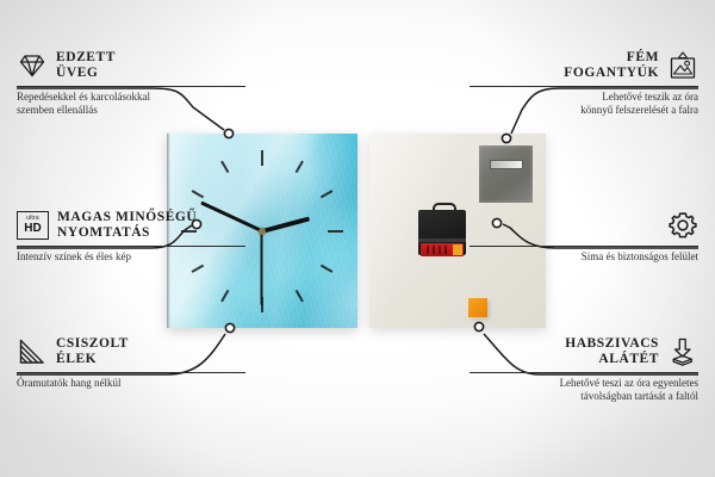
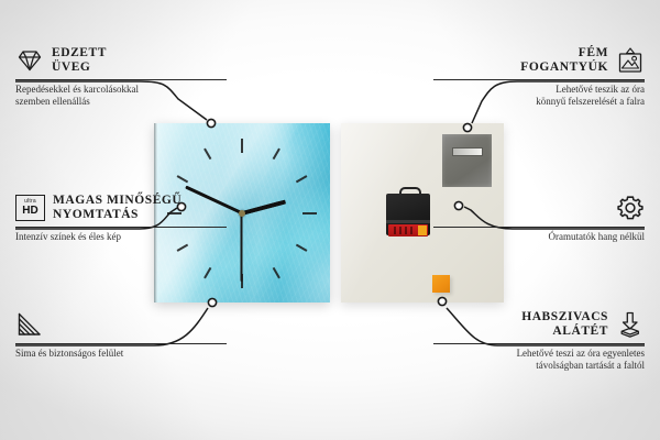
  EDZETT
  ÜVEG
  Repedésekkel és karcolásokkal
  szemben ellenállás
  HD
  MAGAS MINŐSÉGŰ
  NYOMTATÁS
  Intenzív színek és éles kép
- CSISZOLT
- ÉLEK
- Óramutatók hang nélkül
+ Sima és biztonságos felület
  FÉM
  FOGANTYÚK
  Lehetővé teszik az óra
  könnyű felszerelését a falra
- Sima és biztonságos felület
+ Óramutatók hang nélkül
  HABSZIVACS
  ALÁTÉT
  Lehetővé teszi az óra egyenletes
  távolságban tartását a faltól
